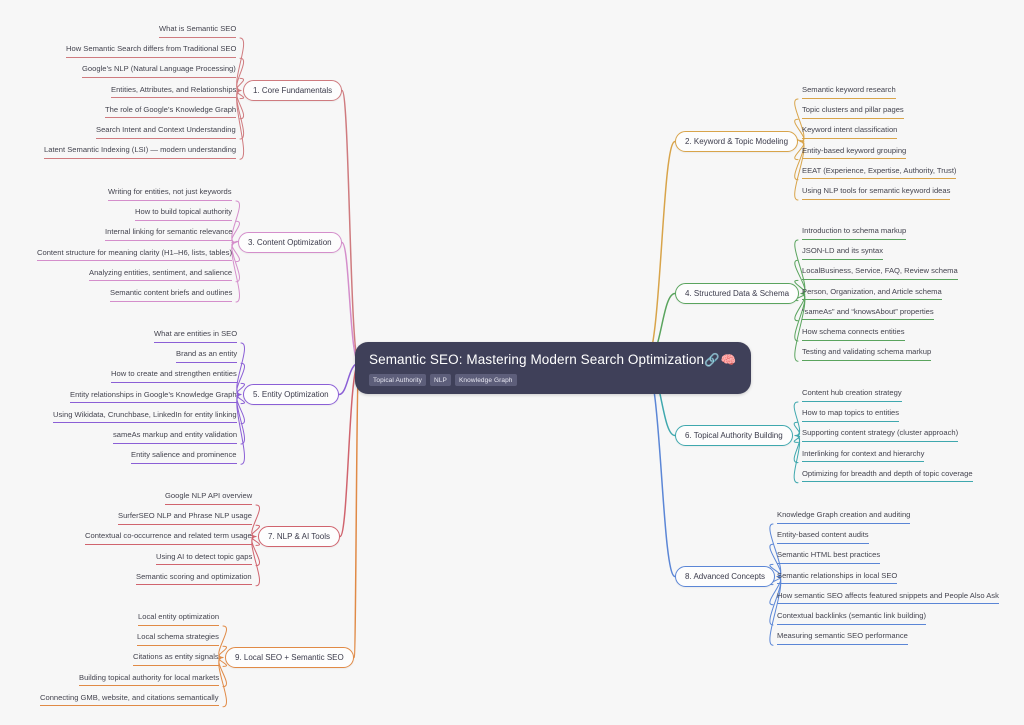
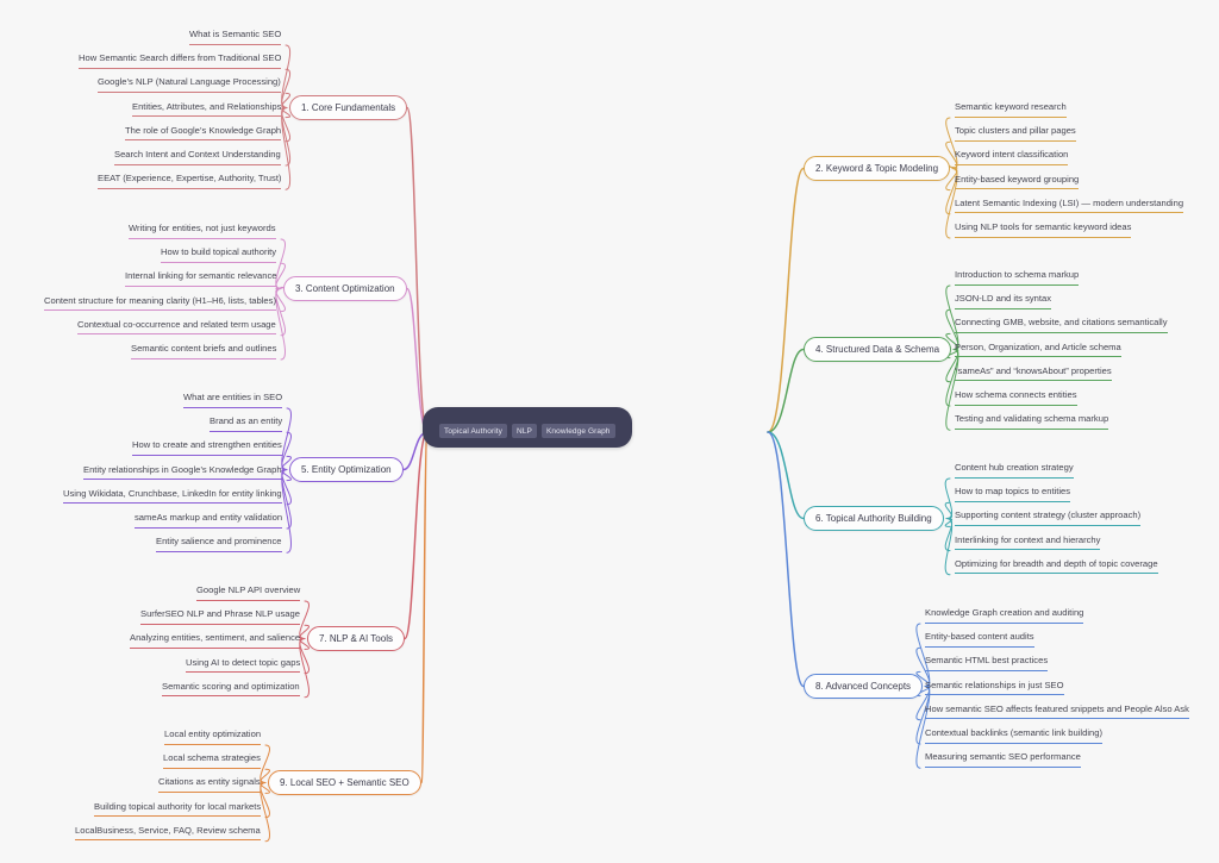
- Semantic SEO: Mastering Modern Search Optimization🔗🧠
  1. Core Fundamentals
  What is Semantic SEO
  How Semantic Search differs from Traditional SEO
  Google’s NLP (Natural Language Processing)
  Entities, Attributes, and Relationships
  The role of Google’s Knowledge Graph
  Search Intent and Context Understanding
- Latent Semantic Indexing (LSI) — modern understanding
+ EEAT (Experience, Expertise, Authority, Trust)
  2. Keyword & Topic Modeling
  Semantic keyword research
  Topic clusters and pillar pages
  Keyword intent classification
  Entity-based keyword grouping
- EEAT (Experience, Expertise, Authority, Trust)
+ Latent Semantic Indexing (LSI) — modern understanding
  Using NLP tools for semantic keyword ideas
  3. Content Optimization
  Writing for entities, not just keywords
  How to build topical authority
  Internal linking for semantic relevance
  Content structure for meaning clarity (H1–H6, lists, tables)
- Analyzing entities, sentiment, and salience
+ Contextual co-occurrence and related term usage
  Semantic content briefs and outlines
  4. Structured Data & Schema
  Introduction to schema markup
  JSON-LD and its syntax
- LocalBusiness, Service, FAQ, Review schema
+ Connecting GMB, website, and citations semantically
  Person, Organization, and Article schema
  “sameAs” and “knowsAbout” properties
  How schema connects entities
  Testing and validating schema markup
  5. Entity Optimization
  What are entities in SEO
  Brand as an entity
  How to create and strengthen entities
  Entity relationships in Google’s Knowledge Graph
  Using Wikidata, Crunchbase, LinkedIn for entity linking
  sameAs markup and entity validation
  Entity salience and prominence
  6. Topical Authority Building
  Content hub creation strategy
  How to map topics to entities
  Supporting content strategy (cluster approach)
  Interlinking for context and hierarchy
  Optimizing for breadth and depth of topic coverage
  7. NLP & AI Tools
  Google NLP API overview
  SurferSEO NLP and Phrase NLP usage
- Contextual co-occurrence and related term usage
+ Analyzing entities, sentiment, and salience
  Using AI to detect topic gaps
  Semantic scoring and optimization
  8. Advanced Concepts
  Knowledge Graph creation and auditing
  Entity-based content audits
  Semantic HTML best practices
- Semantic relationships in local SEO
+ Semantic relationships in just SEO
  How semantic SEO affects featured snippets and People Also Ask
  Contextual backlinks (semantic link building)
  Measuring semantic SEO performance
  9. Local SEO + Semantic SEO
  Local entity optimization
  Local schema strategies
  Citations as entity signals
  Building topical authority for local markets
- Connecting GMB, website, and citations semantically
+ LocalBusiness, Service, FAQ, Review schema
